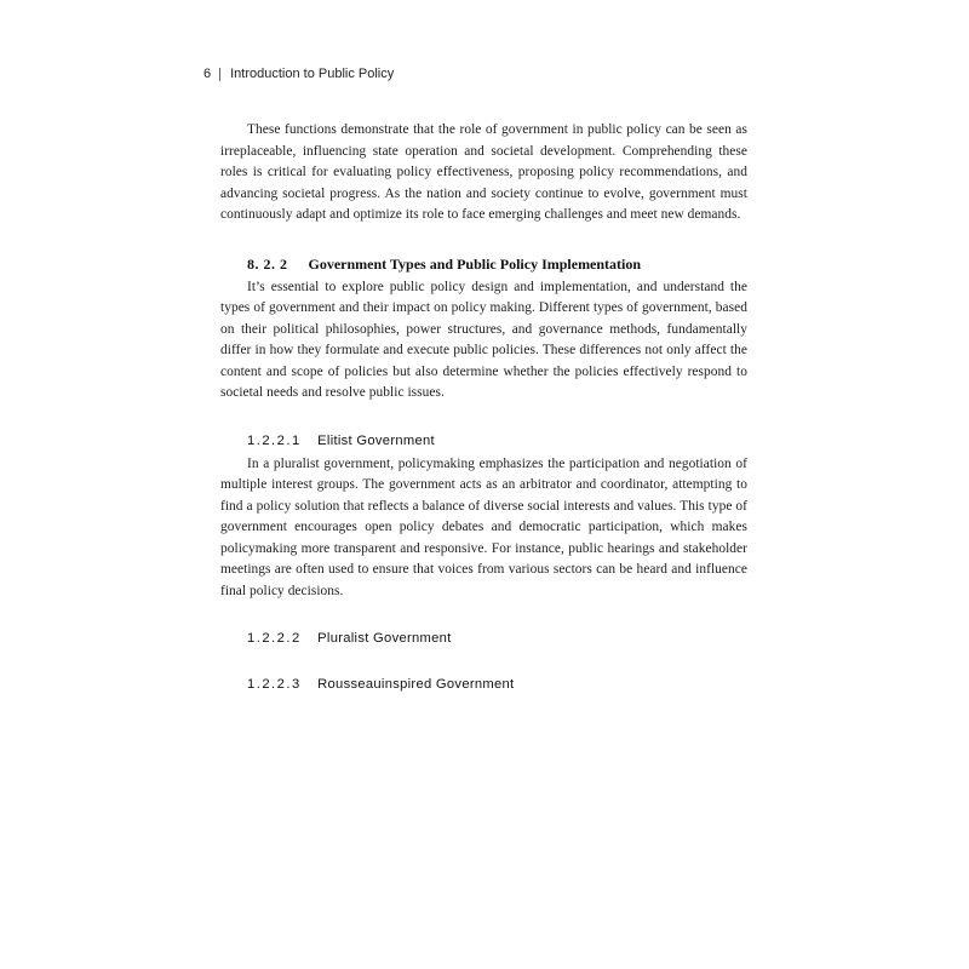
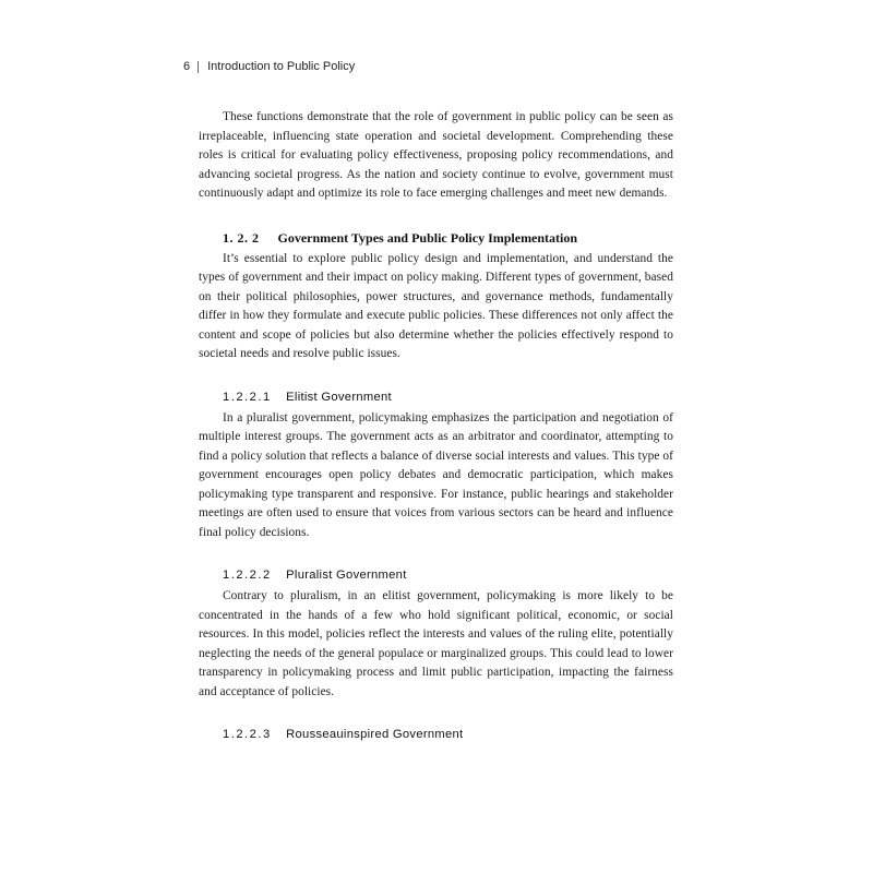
  6
  Introduction to Public Policy
  These functions demonstrate that the role of government in public policy can be seen as irreplaceable, influencing state operation and societal development. Comprehending these roles is critical for evaluating policy effectiveness, proposing policy recommendations, and advancing societal progress. As the nation and society continue to evolve, government must continuously adapt and optimize its role to face emerging challenges and meet new demands.
- 8. 2. 2 Government Types and Public Policy Implementation
+ 1. 2. 2 Government Types and Public Policy Implementation
  It’s essential to explore public policy design and implementation, and understand the types of government and their impact on policy making. Different types of government, based on their political philosophies, power structures, and governance methods, fundamentally differ in how they formulate and execute public policies. These differences not only affect the content and scope of policies but also determine whether the policies effectively respond to societal needs and resolve public issues.
  1.2.2.1 Elitist Government
- In a pluralist government, policymaking emphasizes the participation and negotiation of multiple interest groups. The government acts as an arbitrator and coordinator, attempting to find a policy solution that reflects a balance of diverse social interests and values. This type of government encourages open policy debates and democratic participation, which makes policymaking more transparent and responsive. For instance, public hearings and stakeholder meetings are often used to ensure that voices from various sectors can be heard and influence final policy decisions.
+ In a pluralist government, policymaking emphasizes the participation and negotiation of multiple interest groups. The government acts as an arbitrator and coordinator, attempting to find a policy solution that reflects a balance of diverse social interests and values. This type of government encourages open policy debates and democratic participation, which makes policymaking type transparent and responsive. For instance, public hearings and stakeholder meetings are often used to ensure that voices from various sectors can be heard and influence final policy decisions.
  1.2.2.2 Pluralist Government
+ Contrary to pluralism, in an elitist government, policymaking is more likely to be concentrated in the hands of a few who hold significant political, economic, or social resources. In this model, policies reflect the interests and values of the ruling elite, potentially neglecting the needs of the general populace or marginalized groups. This could lead to lower transparency in policymaking process and limit public participation, impacting the fairness and acceptance of policies.
  1.2.2.3 Rousseauinspired Government
